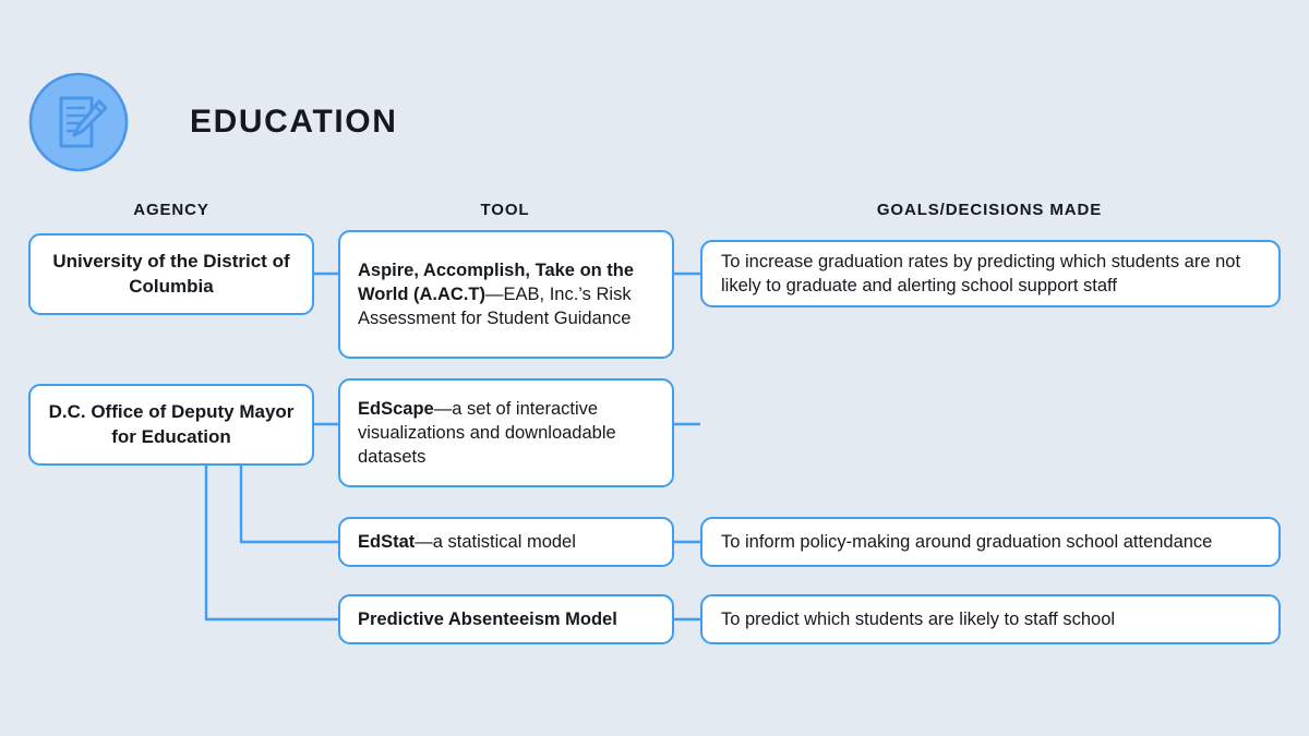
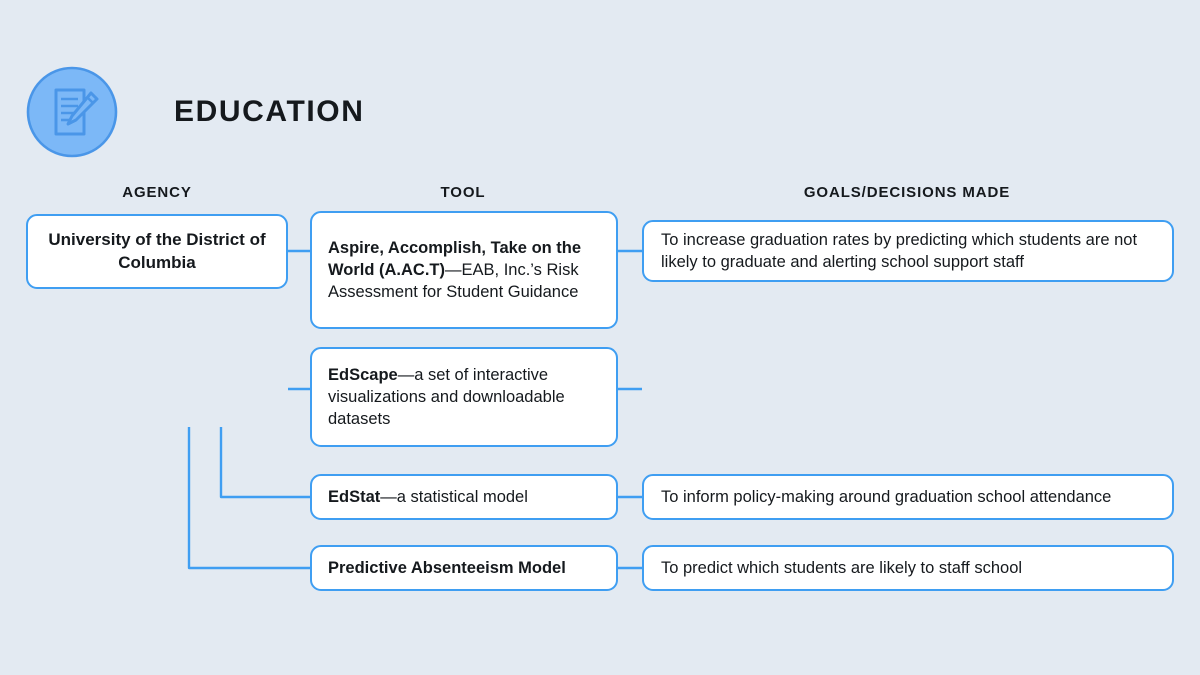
  EDUCATION
  AGENCY
  TOOL
  GOALS/DECISIONS MADE
  University of the District of Columbia
- D.C. Office of Deputy Mayor for Education
  Aspire, Accomplish, Take on the World (A.AC.T)—EAB, Inc.’s Risk Assessment for Student Guidance
  EdScape—a set of interactive visualizations and downloadable datasets
  EdStat—a statistical model
  Predictive Absenteeism Model
  To increase graduation rates by predicting which students are not likely to graduate and alerting school support staff
  To inform policy-making around graduation school attendance
  To predict which students are likely to staff school
